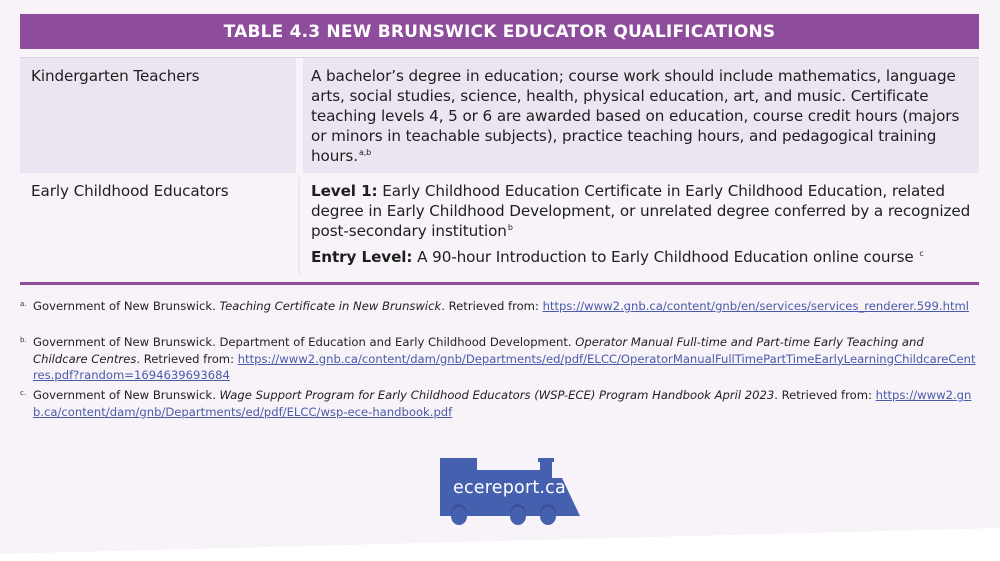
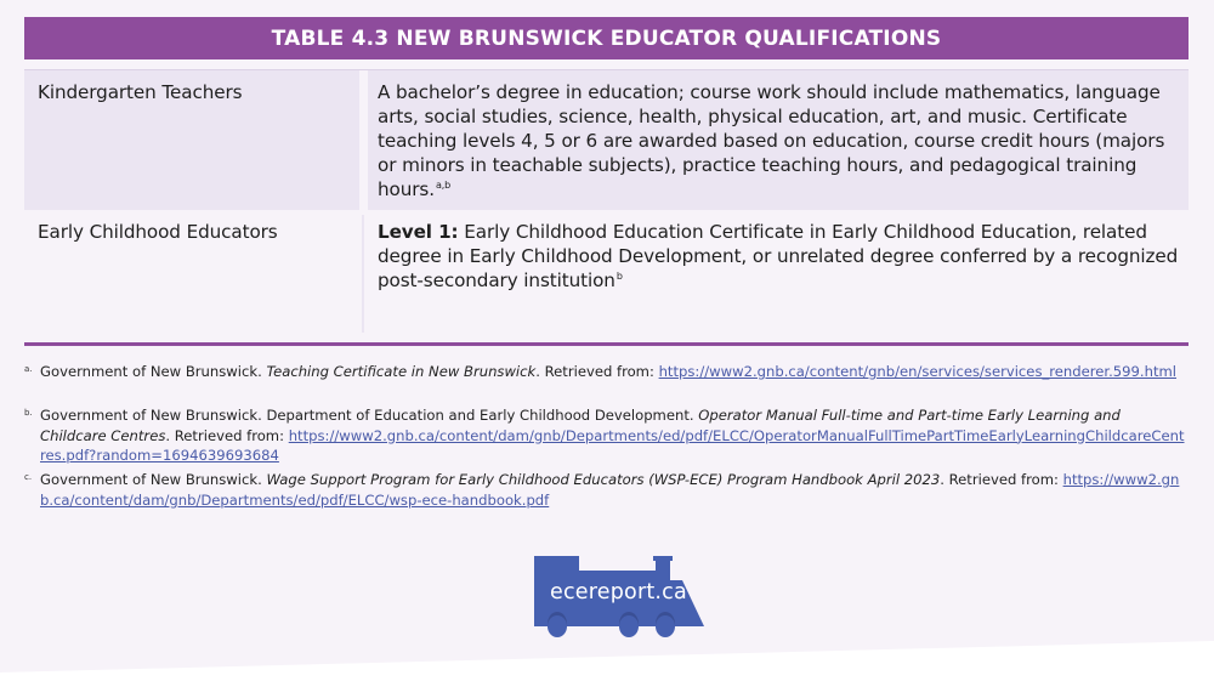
  TABLE 4.3 NEW BRUNSWICK EDUCATOR QUALIFICATIONS
  Kindergarten Teachers
  A bachelor’s degree in education; course work should include mathematics, language arts, social studies, science, health, physical education, art, and music. Certificate teaching levels 4, 5 or 6 are awarded based on education, course credit hours (majors or minors in teachable subjects), practice teaching hours, and pedagogical training hours.a,b
  Early Childhood Educators
  Level 1: Early Childhood Education Certificate in Early Childhood Education, related degree in Early Childhood Development, or unrelated degree conferred by a recognized post-secondary institutionb
- Entry Level: A 90-hour Introduction to Early Childhood Education online course c
  a.
  Government of New Brunswick. Teaching Certificate in New Brunswick. Retrieved from: https://www2.gnb.ca/content/gnb/en/services/services_renderer.599.html
  b.
- Government of New Brunswick. Department of Education and Early Childhood Development. Operator Manual Full-time and Part-time Early Teaching and Childcare Centres. Retrieved from: https://www2.gnb.ca/content/dam/gnb/Departments/ed/pdf/ELCC/OperatorManualFullTimePartTimeEarlyLearningChildcareCentres.pdf?random=1694639693684
+ Government of New Brunswick. Department of Education and Early Childhood Development. Operator Manual Full-time and Part-time Early Learning and Childcare Centres. Retrieved from: https://www2.gnb.ca/content/dam/gnb/Departments/ed/pdf/ELCC/OperatorManualFullTimePartTimeEarlyLearningChildcareCentres.pdf?random=1694639693684
  c.
  Government of New Brunswick. Wage Support Program for Early Childhood Educators (WSP-ECE) Program Handbook April 2023. Retrieved from: https://www2.gnb.ca/content/dam/gnb/Departments/ed/pdf/ELCC/wsp-ece-handbook.pdf
  ecereport.ca
